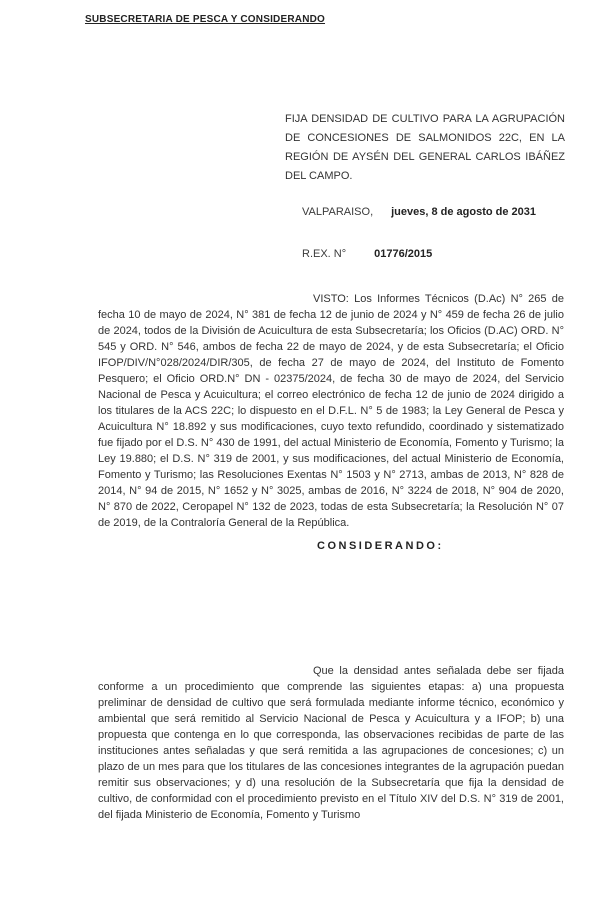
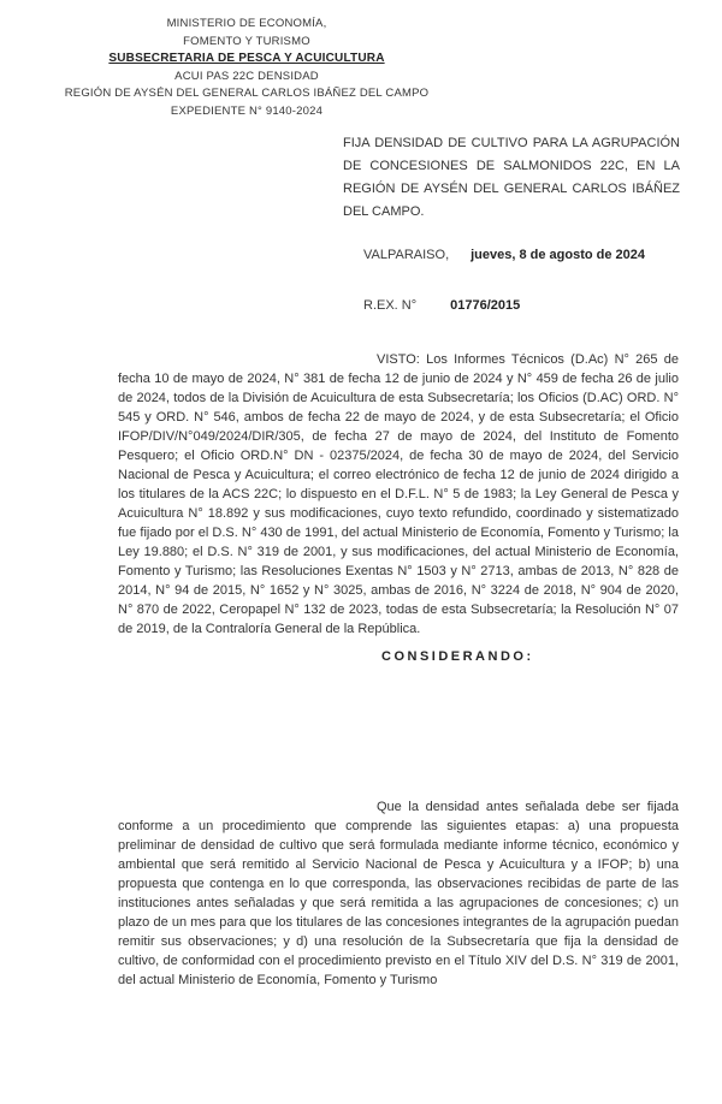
+ MINISTERIO DE ECONOMÍA,
+ FOMENTO Y TURISMO
- SUBSECRETARIA DE PESCA Y CONSIDERANDO
+ SUBSECRETARIA DE PESCA Y ACUICULTURA
+ ACUI PAS 22C DENSIDAD
+ REGIÓN DE AYSÉN DEL GENERAL CARLOS IBÁÑEZ DEL CAMPO
+ EXPEDIENTE N° 9140-2024
  FIJA DENSIDAD DE CULTIVO PARA LA AGRUPACIÓN DE CONCESIONES DE SALMONIDOS 22C, EN LA REGIÓN DE AYSÉN DEL GENERAL CARLOS IBÁÑEZ DEL CAMPO.
- VALPARAISO, jueves, 8 de agosto de 2031
+ VALPARAISO, jueves, 8 de agosto de 2024
  R.EX. N° 01776/2015
- VISTO: Los Informes Técnicos (D.Ac) N° 265 de fecha 10 de mayo de 2024, N° 381 de fecha 12 de junio de 2024 y N° 459 de fecha 26 de julio de 2024, todos de la División de Acuicultura de esta Subsecretaría; los Oficios (D.AC) ORD. N° 545 y ORD. N° 546, ambos de fecha 22 de mayo de 2024, y de esta Subsecretaría; el Oficio IFOP/DIV/N°028/2024/DIR/305, de fecha 27 de mayo de 2024, del Instituto de Fomento Pesquero; el Oficio ORD.N° DN - 02375/2024, de fecha 30 de mayo de 2024, del Servicio Nacional de Pesca y Acuicultura; el correo electrónico de fecha 12 de junio de 2024 dirigido a los titulares de la ACS 22C; lo dispuesto en el D.F.L. N° 5 de 1983; la Ley General de Pesca y Acuicultura N° 18.892 y sus modificaciones, cuyo texto refundido, coordinado y sistematizado fue fijado por el D.S. N° 430 de 1991, del actual Ministerio de Economía, Fomento y Turismo; la Ley 19.880; el D.S. N° 319 de 2001, y sus modificaciones, del actual Ministerio de Economía, Fomento y Turismo; las Resoluciones Exentas N° 1503 y N° 2713, ambas de 2013, N° 828 de 2014, N° 94 de 2015, N° 1652 y N° 3025, ambas de 2016, N° 3224 de 2018, N° 904 de 2020, N° 870 de 2022, Ceropapel N° 132 de 2023, todas de esta Subsecretaría; la Resolución N° 07 de 2019, de la Contraloría General de la República.
+ VISTO: Los Informes Técnicos (D.Ac) N° 265 de fecha 10 de mayo de 2024, N° 381 de fecha 12 de junio de 2024 y N° 459 de fecha 26 de julio de 2024, todos de la División de Acuicultura de esta Subsecretaría; los Oficios (D.AC) ORD. N° 545 y ORD. N° 546, ambos de fecha 22 de mayo de 2024, y de esta Subsecretaría; el Oficio IFOP/DIV/N°049/2024/DIR/305, de fecha 27 de mayo de 2024, del Instituto de Fomento Pesquero; el Oficio ORD.N° DN - 02375/2024, de fecha 30 de mayo de 2024, del Servicio Nacional de Pesca y Acuicultura; el correo electrónico de fecha 12 de junio de 2024 dirigido a los titulares de la ACS 22C; lo dispuesto en el D.F.L. N° 5 de 1983; la Ley General de Pesca y Acuicultura N° 18.892 y sus modificaciones, cuyo texto refundido, coordinado y sistematizado fue fijado por el D.S. N° 430 de 1991, del actual Ministerio de Economía, Fomento y Turismo; la Ley 19.880; el D.S. N° 319 de 2001, y sus modificaciones, del actual Ministerio de Economía, Fomento y Turismo; las Resoluciones Exentas N° 1503 y N° 2713, ambas de 2013, N° 828 de 2014, N° 94 de 2015, N° 1652 y N° 3025, ambas de 2016, N° 3224 de 2018, N° 904 de 2020, N° 870 de 2022, Ceropapel N° 132 de 2023, todas de esta Subsecretaría; la Resolución N° 07 de 2019, de la Contraloría General de la República.
  CONSIDERANDO:
- Que la densidad antes señalada debe ser fijada conforme a un procedimiento que comprende las siguientes etapas: a) una propuesta preliminar de densidad de cultivo que será formulada mediante informe técnico, económico y ambiental que será remitido al Servicio Nacional de Pesca y Acuicultura y a IFOP; b) una propuesta que contenga en lo que corresponda, las observaciones recibidas de parte de las instituciones antes señaladas y que será remitida a las agrupaciones de concesiones; c) un plazo de un mes para que los titulares de las concesiones integrantes de la agrupación puedan remitir sus observaciones; y d) una resolución de la Subsecretaría que fija la densidad de cultivo, de conformidad con el procedimiento previsto en el Título XIV del D.S. N° 319 de 2001, del fijada Ministerio de Economía, Fomento y Turismo
+ Que la densidad antes señalada debe ser fijada conforme a un procedimiento que comprende las siguientes etapas: a) una propuesta preliminar de densidad de cultivo que será formulada mediante informe técnico, económico y ambiental que será remitido al Servicio Nacional de Pesca y Acuicultura y a IFOP; b) una propuesta que contenga en lo que corresponda, las observaciones recibidas de parte de las instituciones antes señaladas y que será remitida a las agrupaciones de concesiones; c) un plazo de un mes para que los titulares de las concesiones integrantes de la agrupación puedan remitir sus observaciones; y d) una resolución de la Subsecretaría que fija la densidad de cultivo, de conformidad con el procedimiento previsto en el Título XIV del D.S. N° 319 de 2001, del actual Ministerio de Economía, Fomento y Turismo
